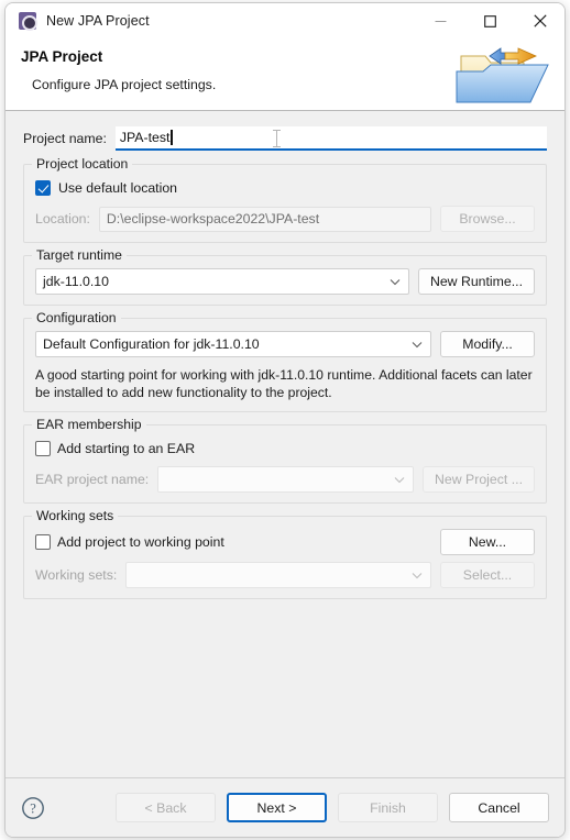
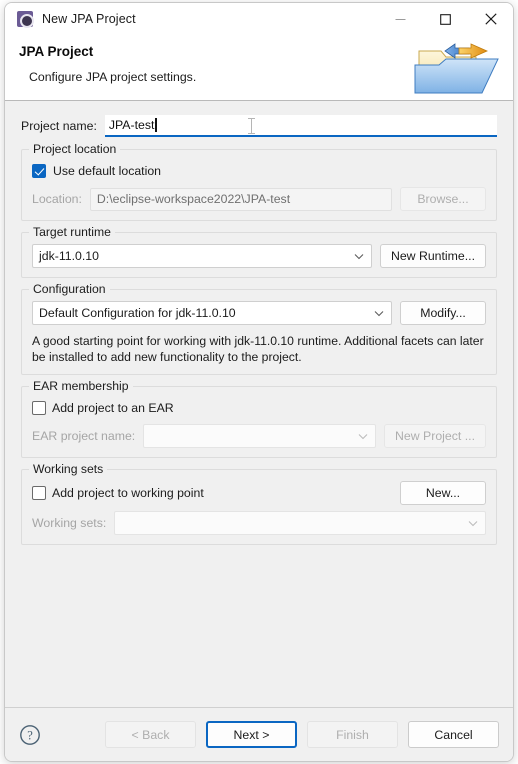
  New JPA Project
  JPA Project
  Configure JPA project settings.
  Project name:
  JPA-test
  Project location
  Use default location
  Location:
  D:\eclipse-workspace2022\JPA-test
  Browse...
  Target runtime
  jdk-11.0.10
  New Runtime...
  Configuration
  Default Configuration for jdk-11.0.10
  Modify...
  A good starting point for working with jdk-11.0.10 runtime. Additional facets can later be installed to add new functionality to the project.
  EAR membership
- Add starting to an EAR
+ Add project to an EAR
  EAR project name:
  New Project ...
  Working sets
  Add project to working point
  New...
  Working sets:
- Select...
  ?
  < Back
  Next >
  Finish
  Cancel
